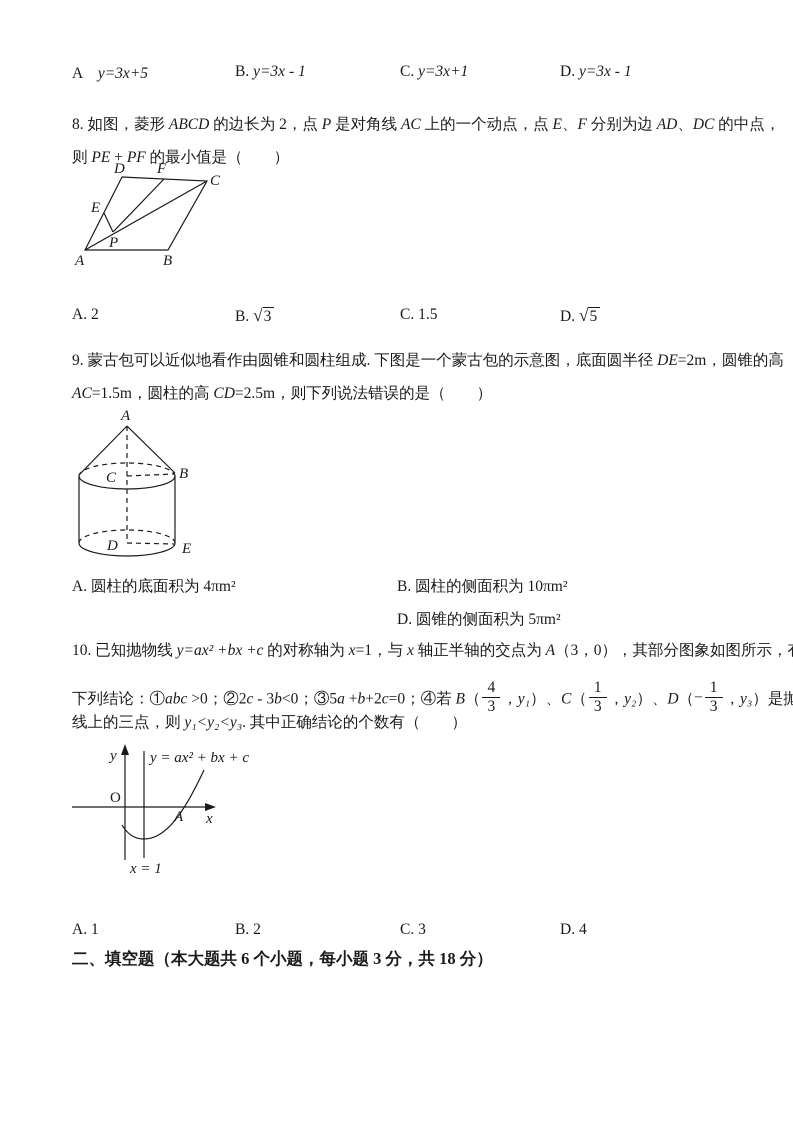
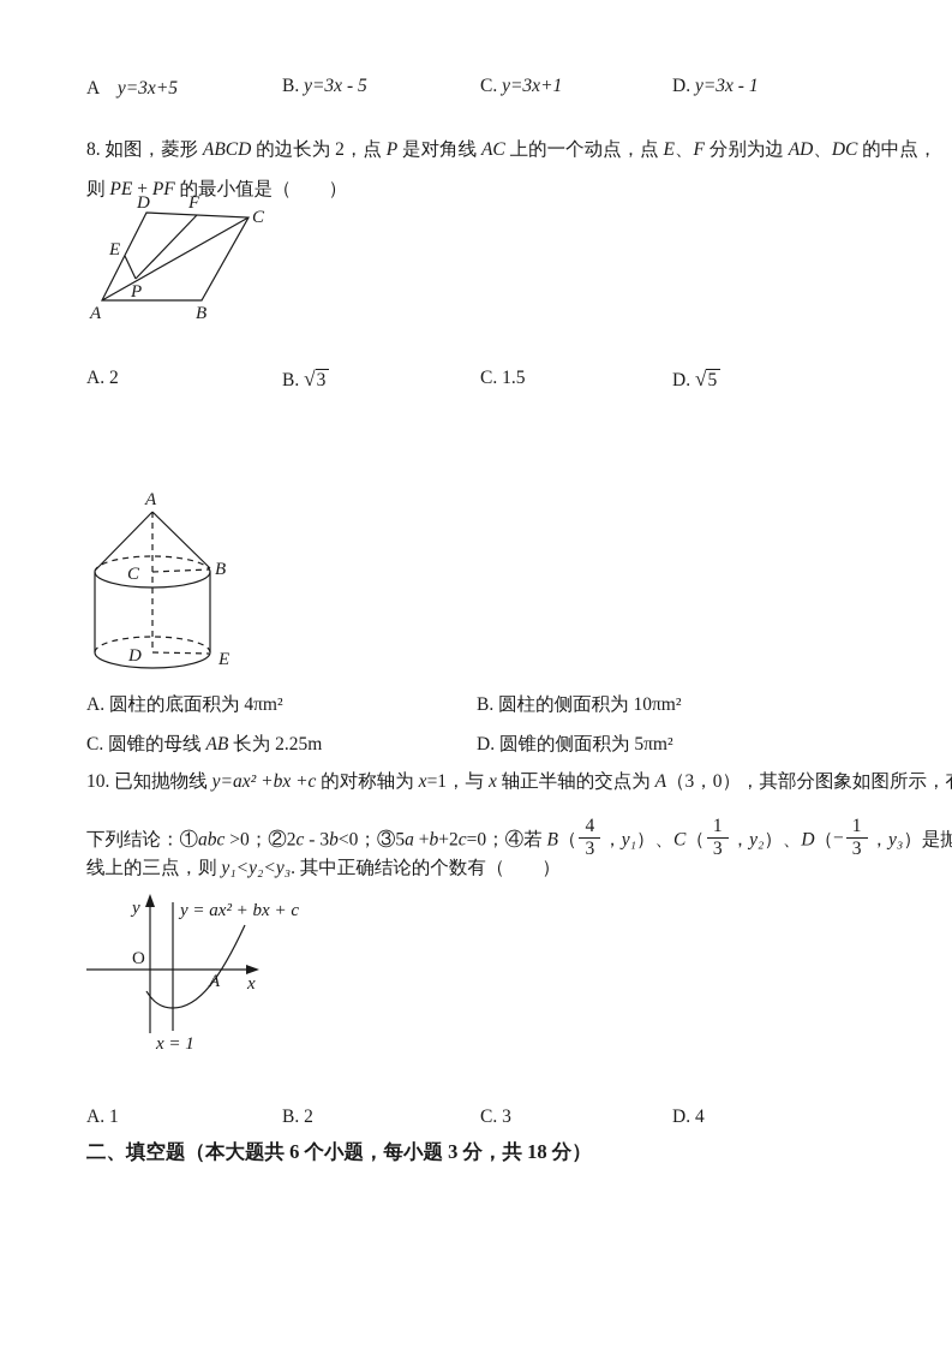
  A y=3x+5
- B. y=3x - 1
+ B. y=3x - 5
  C. y=3x+1
  D. y=3x - 1
  8. 如图，菱形 ABCD 的边长为 2，点 P 是对角线 AC 上的一个动点，点 E、F 分别为边 AD、DC 的中点，
  则 PE + PF 的最小值是（ ）
  D
  F
  C
  E
  P
  A
  B
  A. 2
  B. √3
  C. 1.5
  D. √5
- 9. 蒙古包可以近似地看作由圆锥和圆柱组成. 下图是一个蒙古包的示意图，底面圆半径 DE=2m，圆锥的高
- AC=1.5m，圆柱的高 CD=2.5m，则下列说法错误的是（ ）
  A
  C
  B
  D
  E
  A. 圆柱的底面积为 4πm²
  B. 圆柱的侧面积为 10πm²
+ C. 圆锥的母线 AB 长为 2.25m
  D. 圆锥的侧面积为 5πm²
  10. 已知抛物线 y=ax² +bx +c 的对称轴为 x=1，与 x 轴正半轴的交点为 A（3，0），其部分图象如图所示，
  下列结论：①abc >0；②2c - 3b<0；③5a +b+2c=0；④若 B（
  4
  3
  ，y₁）、C（
  1
  3
  ，y₂）、D（−
  1
  3
  ，y₃）是抛
  线上的三点，则 y₁<y₂<y₃. 其中正确结论的个数有（ ）
  y
  O
  x
  A
  x = 1
  y = ax² + bx + c
  A. 1
  B. 2
  C. 3
  D. 4
  二、填空题（本大题共 6 个小题，每小题 3 分，共 18 分）
